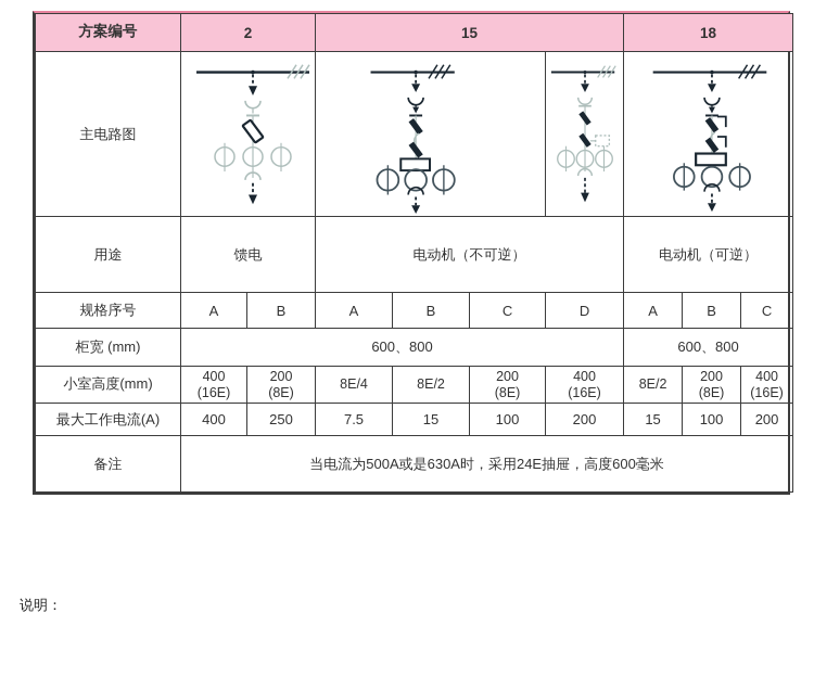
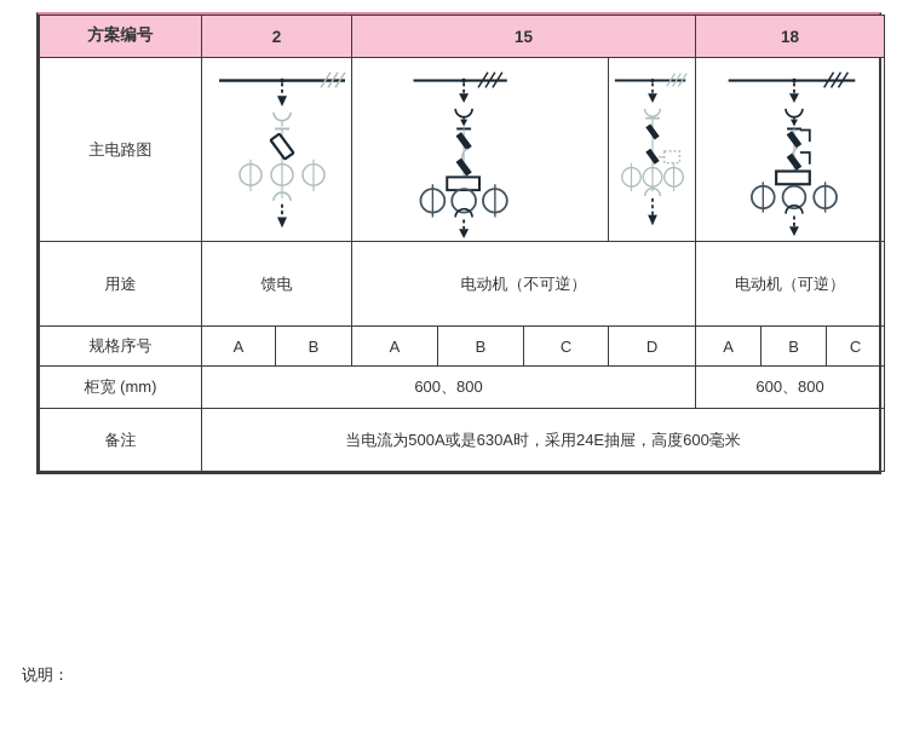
  方案编号	2	15	18
  主电路图
  用途	馈电	电动机（不可逆）	电动机（可逆）
  规格序号	A	B	A	B	C	D	A	B	C
  柜宽 (mm)	600、800	600、800
- 小室高度(mm)	400 (16E)	200 (8E)	8E/4	8E/2	200 (8E)	400 (16E)	8E/2	200 (8E)	400 (16E)
- 最大工作电流(A)	400	250	7.5	15	100	200	15	100	200
  备注	当电流为500A或是630A时，采用24E抽屉，高度600毫米
  说明：
